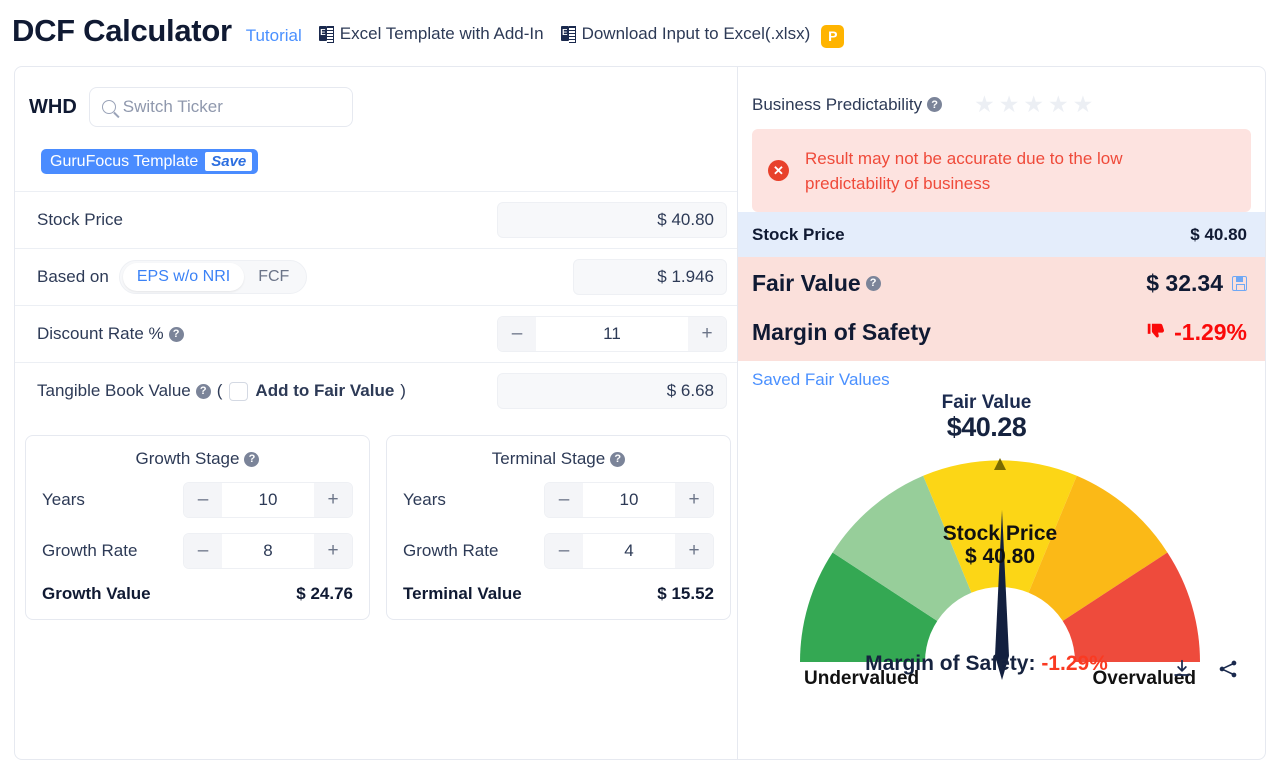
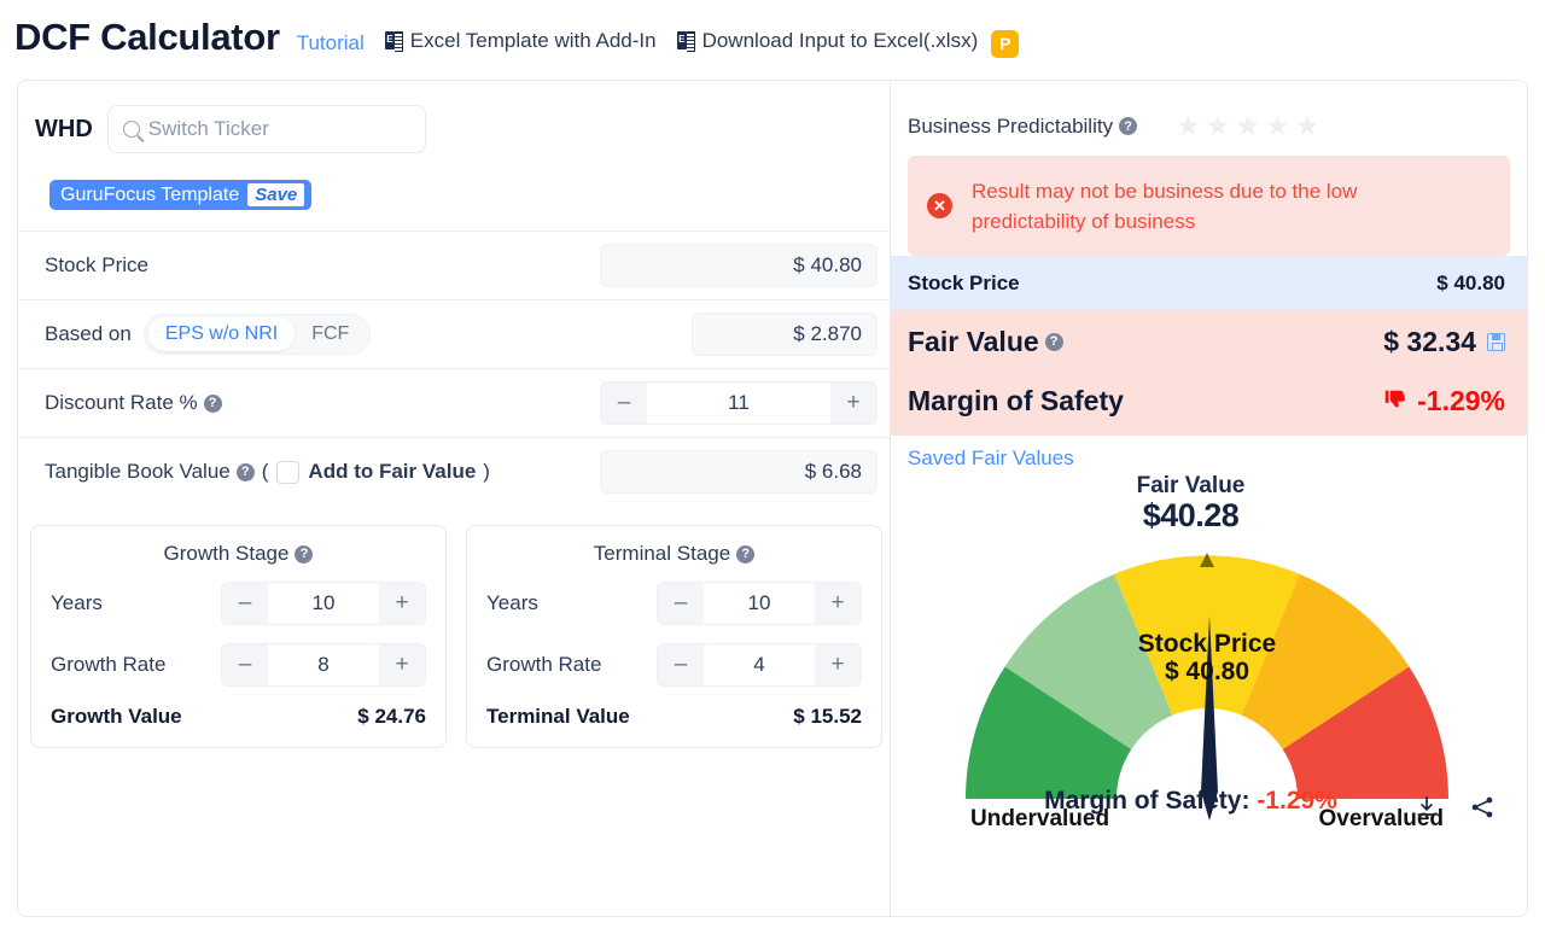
  DCF Calculator
  Tutorial
  E
  Excel Template with Add-In
  E
  Download Input to Excel(.xlsx)
  P
  WHD
  Switch Ticker
  GuruFocus Template
  Save
  Stock Price
  $ 40.80
  Based on
  EPS w/o NRI
  FCF
- $ 1.946
+ $ 2.870
  Discount Rate %
  ?
  –
  11
  +
  Tangible Book Value
  ?
  (
  Add to Fair Value
  )
  $ 6.68
  Growth Stage
  ?
  Years
  –
  10
  +
  Growth Rate
  –
  8
  +
  Growth Value
  $ 24.76
  Terminal Stage
  ?
  Years
  –
  10
  +
  Growth Rate
  –
  4
  +
  Terminal Value
  $ 15.52
  Business Predictability
  ?
  ✕
- Result may not be accurate due to the low predictability of business
+ Result may not be business due to the low predictability of business
  Stock Price
  $ 40.80
  Fair Value
  ?
  $ 32.34
  Margin of Safety
  -1.29%
  Saved Fair Values
  Fair Value
  $40.28
  Stock Price
  $ 40.80
  Undervalued
  Overvalued
  Margin of Safety: -1.29%
